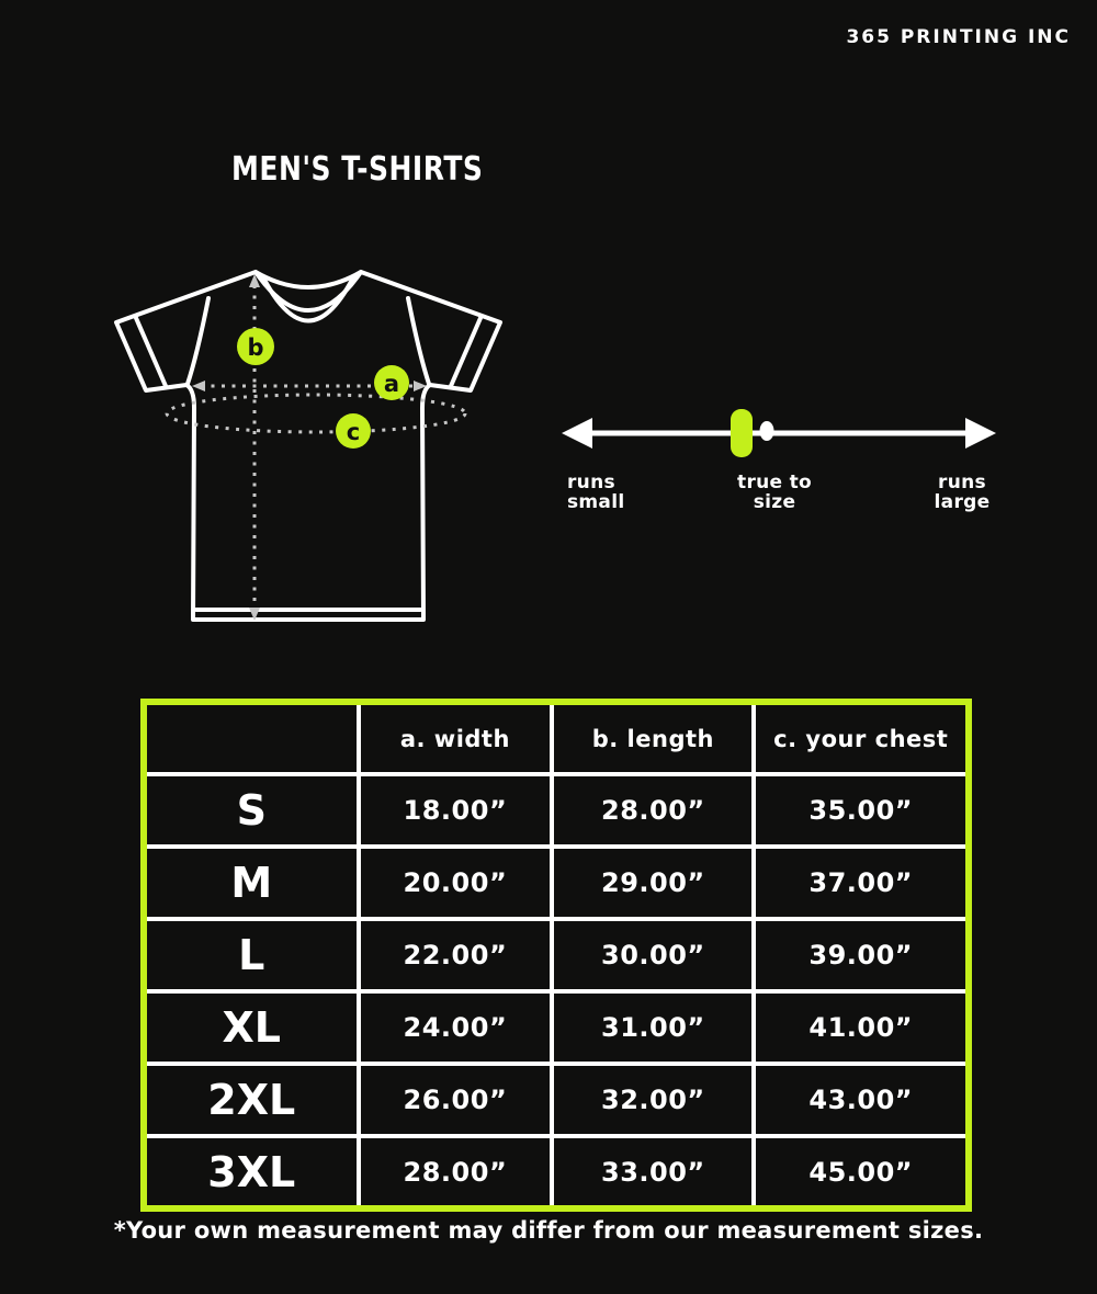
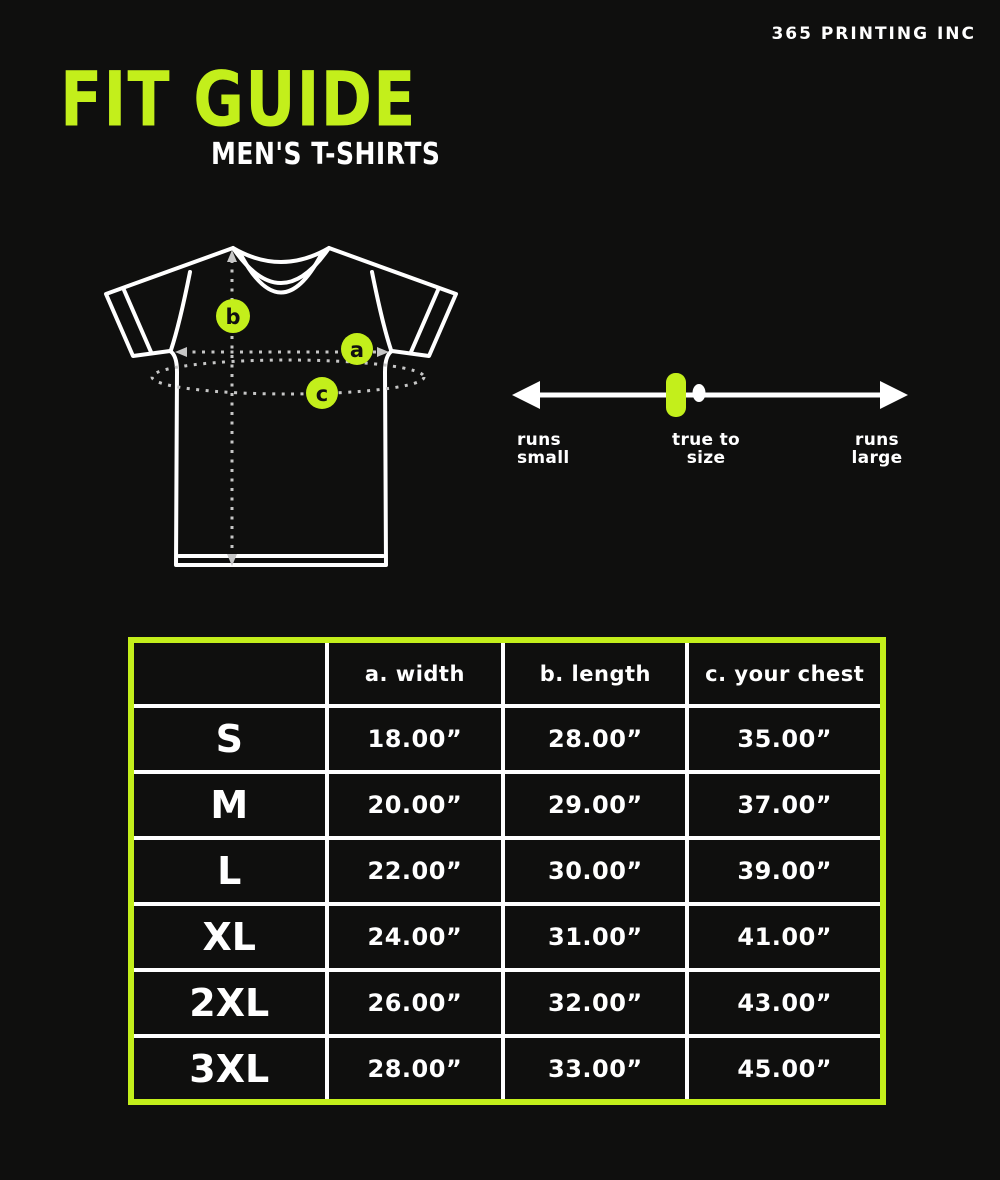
  365 PRINTING INC
+ FIT GUIDE
  MEN'S T-SHIRTS
  a
  b
  c
  runs
  small
  true to
  size
  runs
  large
  	a. width	b. length	c. your chest
  S	18.00”	28.00”	35.00”
  M	20.00”	29.00”	37.00”
  L	22.00”	30.00”	39.00”
  XL	24.00”	31.00”	41.00”
  2XL	26.00”	32.00”	43.00”
  3XL	28.00”	33.00”	45.00”
- *Your own measurement may differ from our measurement sizes.
